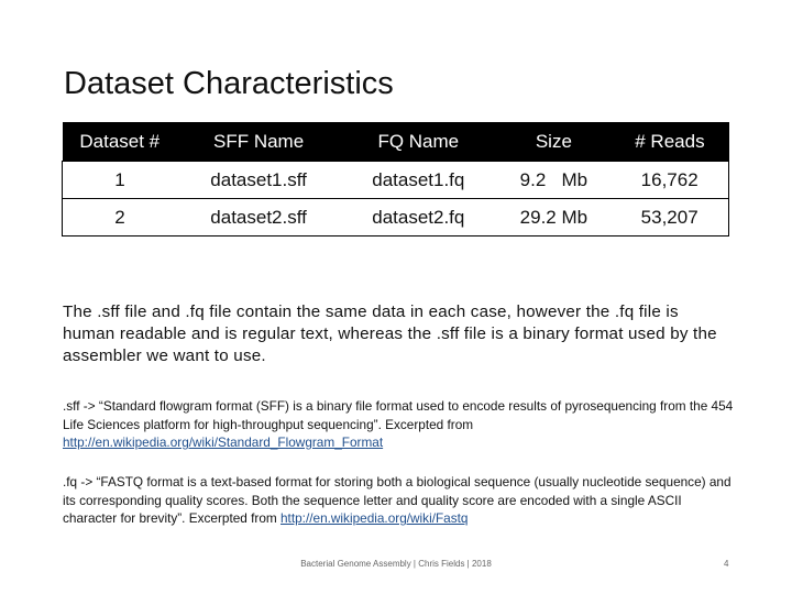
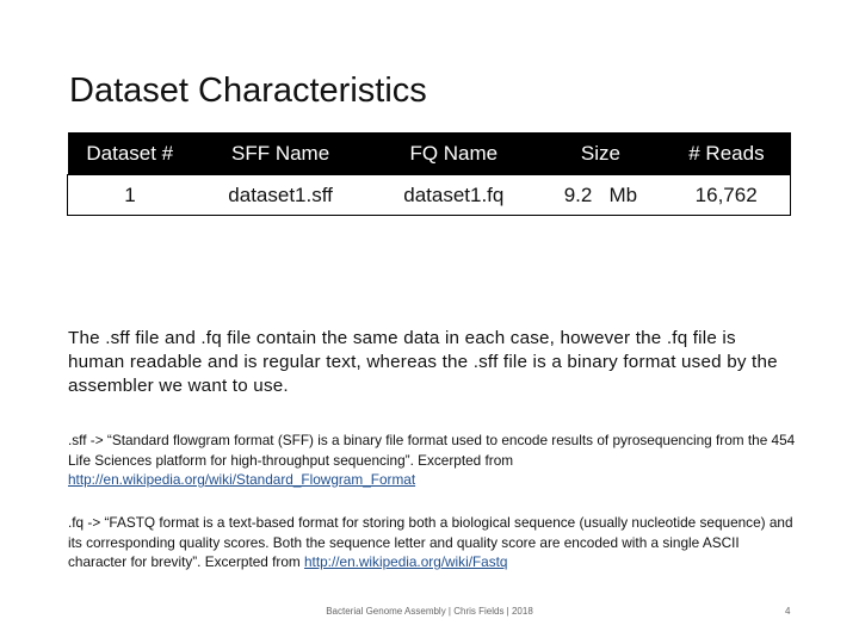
  Dataset Characteristics
  Dataset #	SFF Name	FQ Name	Size	# Reads
  1	dataset1.sff	dataset1.fq	9.2 Mb	16,762
- 2	dataset2.sff	dataset2.fq	29.2 Mb	53,207
  The .sff file and .fq file contain the same data in each case, however the .fq file is human readable and is regular text, whereas the .sff file is a binary format used by the assembler we want to use.
  .sff -> “Standard flowgram format (SFF) is a binary file format used to encode results of pyrosequencing from the 454 Life Sciences platform for high-throughput sequencing”. Excerpted from http://en.wikipedia.org/wiki/Standard_Flowgram_Format
  .fq -> “FASTQ format is a text-based format for storing both a biological sequence (usually nucleotide sequence) and its corresponding quality scores. Both the sequence letter and quality score are encoded with a single ASCII character for brevity”. Excerpted from http://en.wikipedia.org/wiki/Fastq
  Bacterial Genome Assembly | Chris Fields | 2018
  4
